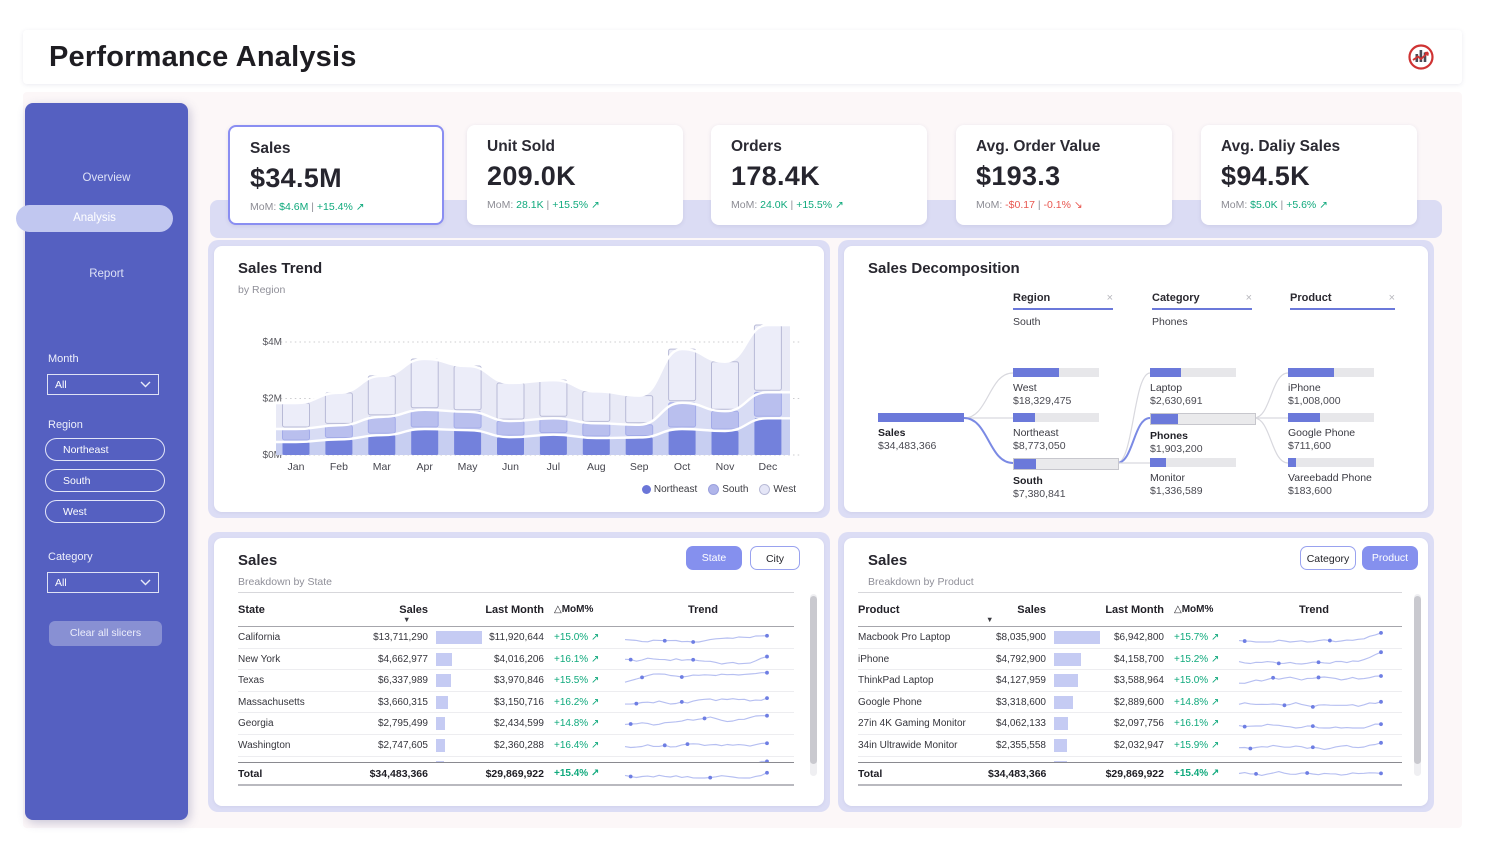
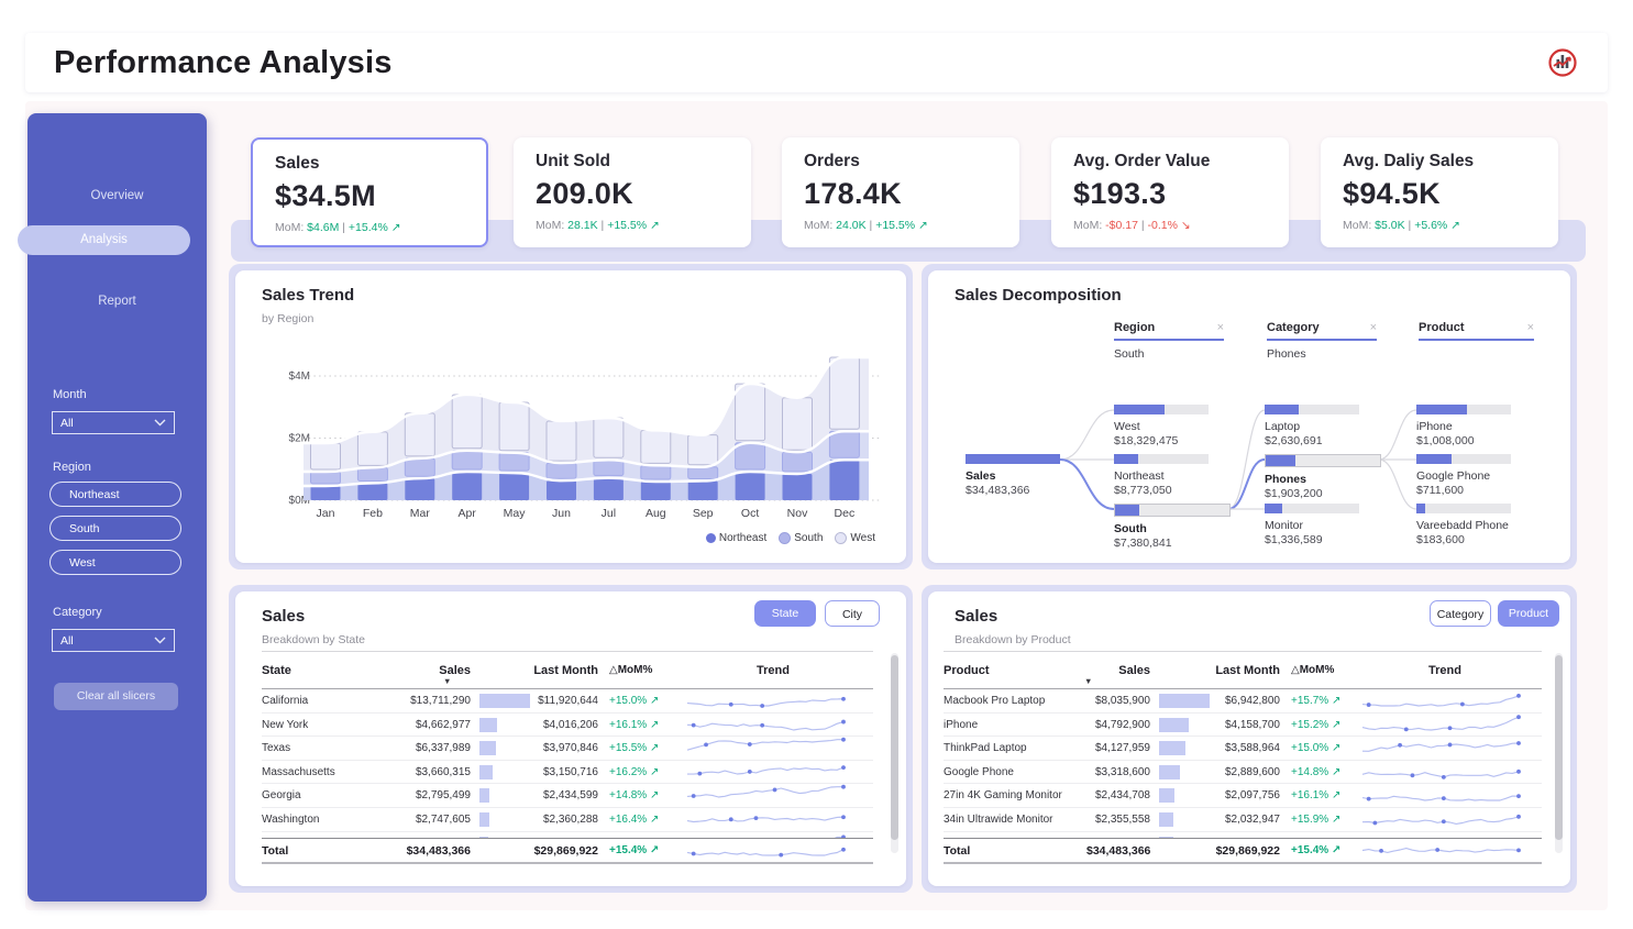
  Performance Analysis
  Overview
  Analysis
  Report
  Month
  All
  Region
  Northeast
  South
  West
  Category
  All
  Clear all slicers
  Sales
  $34.5M
  MoM: $4.6M | +15.4% ↗
  Unit Sold
  209.0K
  MoM: 28.1K | +15.5% ↗
  Orders
  178.4K
  MoM: 24.0K | +15.5% ↗
  Avg. Order Value
  $193.3
  MoM: -$0.17 | -0.1% ↘
  Avg. Daliy Sales
  $94.5K
  MoM: $5.0K | +5.6% ↗
  Sales Trend
  by Region
  $0M
  $2M
  $4M
  Jan
  Feb
  Mar
  Apr
  May
  Jun
  Jul
  Aug
  Sep
  Oct
  Nov
  Dec
  Northeast
  South
  West
  Sales Decomposition
  Region
  ×
  South
  Category
  ×
  Phones
  Product
  ×
  Sales
  $34,483,366
  West
  $18,329,475
  Northeast
  $8,773,050
  South
  $7,380,841
  Laptop
  $2,630,691
  Phones
  $1,903,200
  Monitor
  $1,336,589
  iPhone
  $1,008,000
  Google Phone
  $711,600
  Vareebadd Phone
  $183,600
  Sales
  Breakdown by State
  State
  City
  State
  Sales
  Last Month
  △MoM%
  Trend
  ▼
  California
  $13,711,290
  $11,920,644
  +15.0% ↗
  New York
  $4,662,977
  $4,016,206
  +16.1% ↗
  Texas
  $6,337,989
  $3,970,846
  +15.5% ↗
  Massachusetts
  $3,660,315
  $3,150,716
  +16.2% ↗
  Georgia
  $2,795,499
  $2,434,599
  +14.8% ↗
  Washington
  $2,747,605
  $2,360,288
  +16.4% ↗
  Total
  $34,483,366
  $29,869,922
  +15.4% ↗
  Sales
  Breakdown by Product
  Category
  Product
  Product
  Sales
  Last Month
  △MoM%
  Trend
  ▼
  Macbook Pro Laptop
  $8,035,900
  $6,942,800
  +15.7% ↗
  iPhone
  $4,792,900
  $4,158,700
  +15.2% ↗
  ThinkPad Laptop
  $4,127,959
  $3,588,964
  +15.0% ↗
  Google Phone
  $3,318,600
  $2,889,600
  +14.8% ↗
  27in 4K Gaming Monitor
- $4,062,133
+ $2,434,708
  $2,097,756
  +16.1% ↗
  34in Ultrawide Monitor
  $2,355,558
  $2,032,947
  +15.9% ↗
  Total
  $34,483,366
  $29,869,922
  +15.4% ↗
